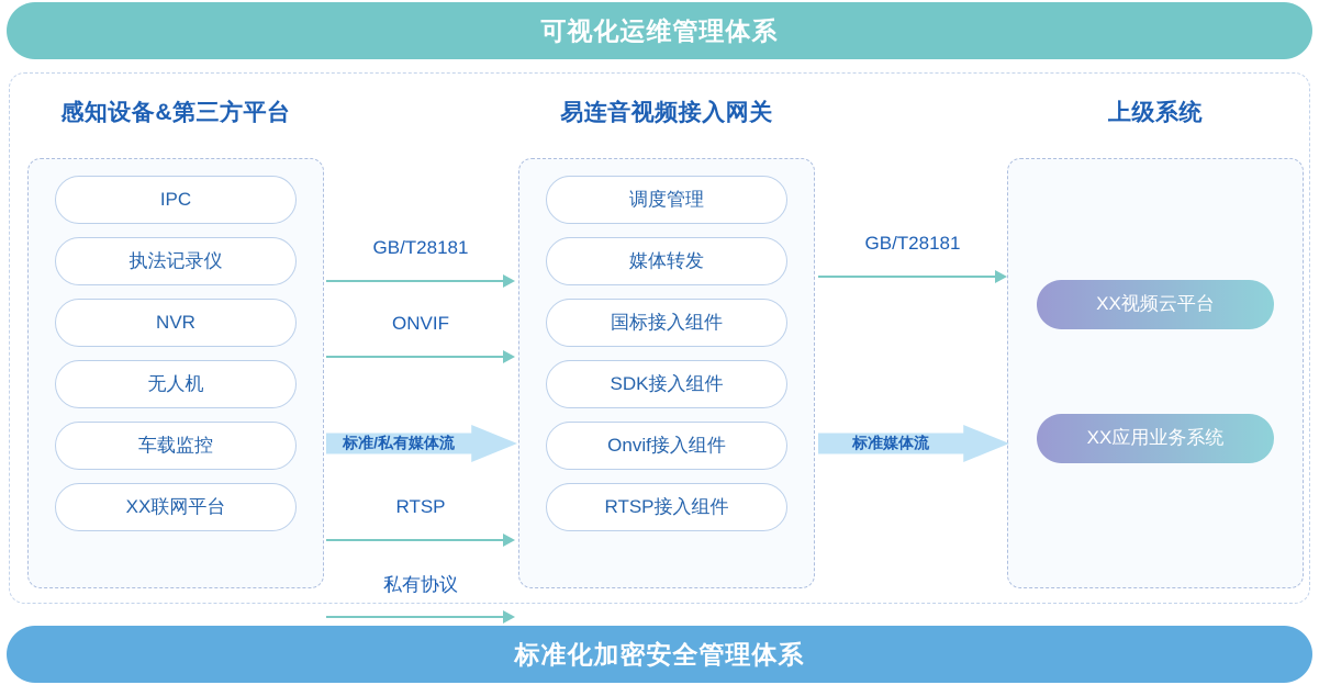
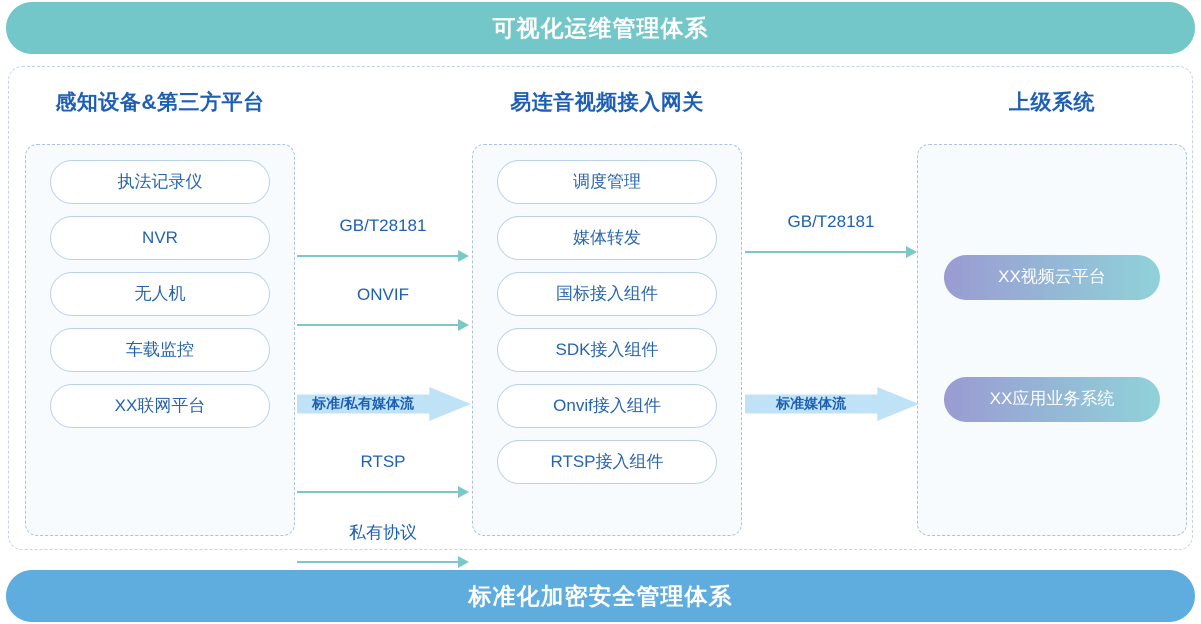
  可视化运维管理体系
  感知设备&第三方平台
- IPC
  执法记录仪
  NVR
  无人机
  车载监控
  XX联网平台
  易连音视频接入网关
  调度管理
  媒体转发
  国标接入组件
  SDK接入组件
  Onvif接入组件
  RTSP接入组件
  上级系统
  XX视频云平台
  XX应用业务系统
  GB/T28181
  ONVIF
  标准/私有媒体流
  RTSP
  私有协议
  GB/T28181
  标准媒体流
  标准化加密安全管理体系
